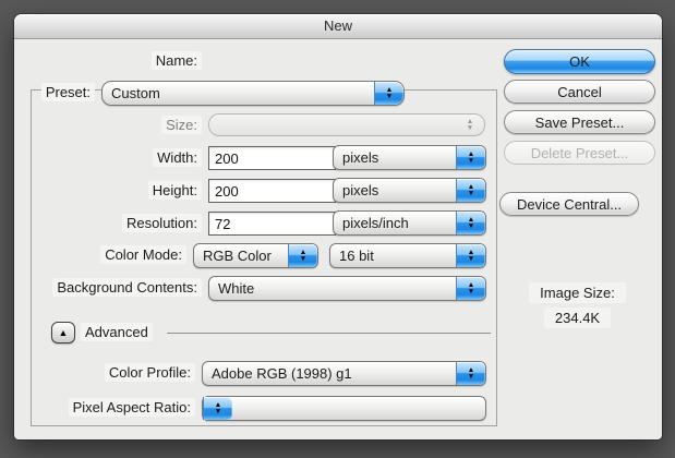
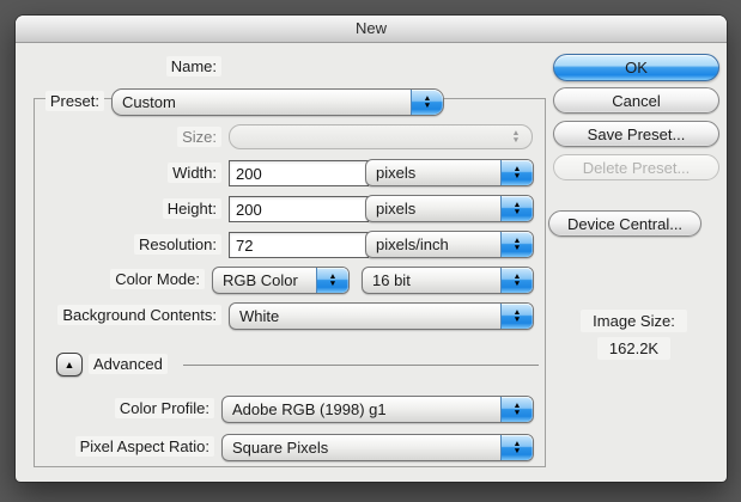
  New
  Name:
  Preset:
  Custom
  Size:
  Width:
  200
  pixels
  Height:
  200
  pixels
  Resolution:
  72
  pixels/inch
  Color Mode:
  RGB Color
  16 bit
  Background Contents:
  White
  ▲
  Advanced
  Color Profile:
  Adobe RGB (1998) g1
  Pixel Aspect Ratio:
+ Square Pixels
  OK
  Cancel
  Save Preset...
  Delete Preset...
  Device Central...
  Image Size:
- 234.4K
+ 162.2K
